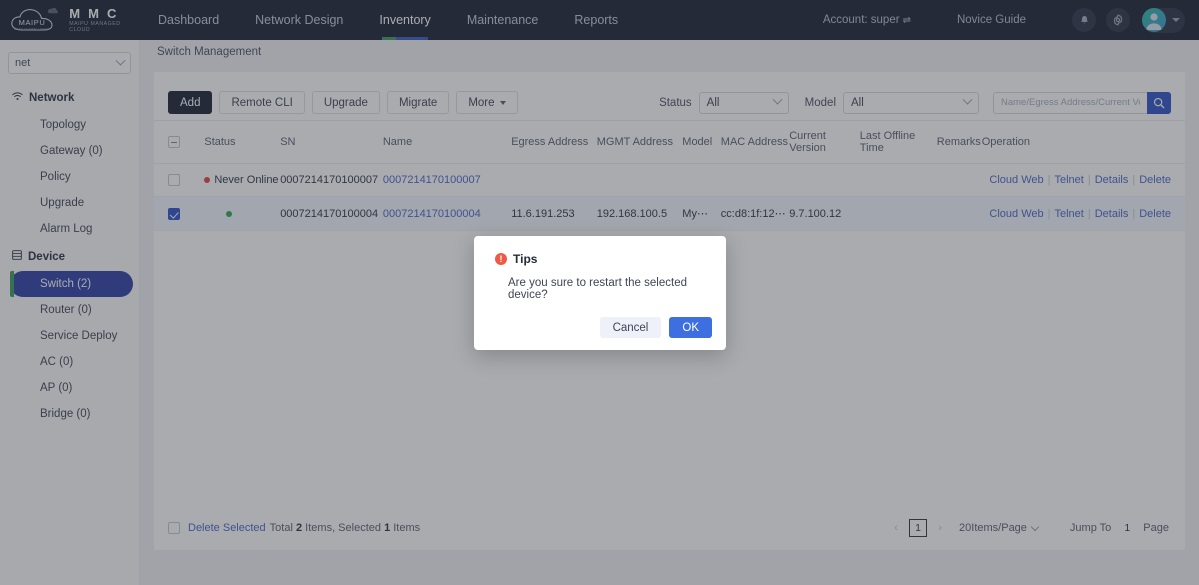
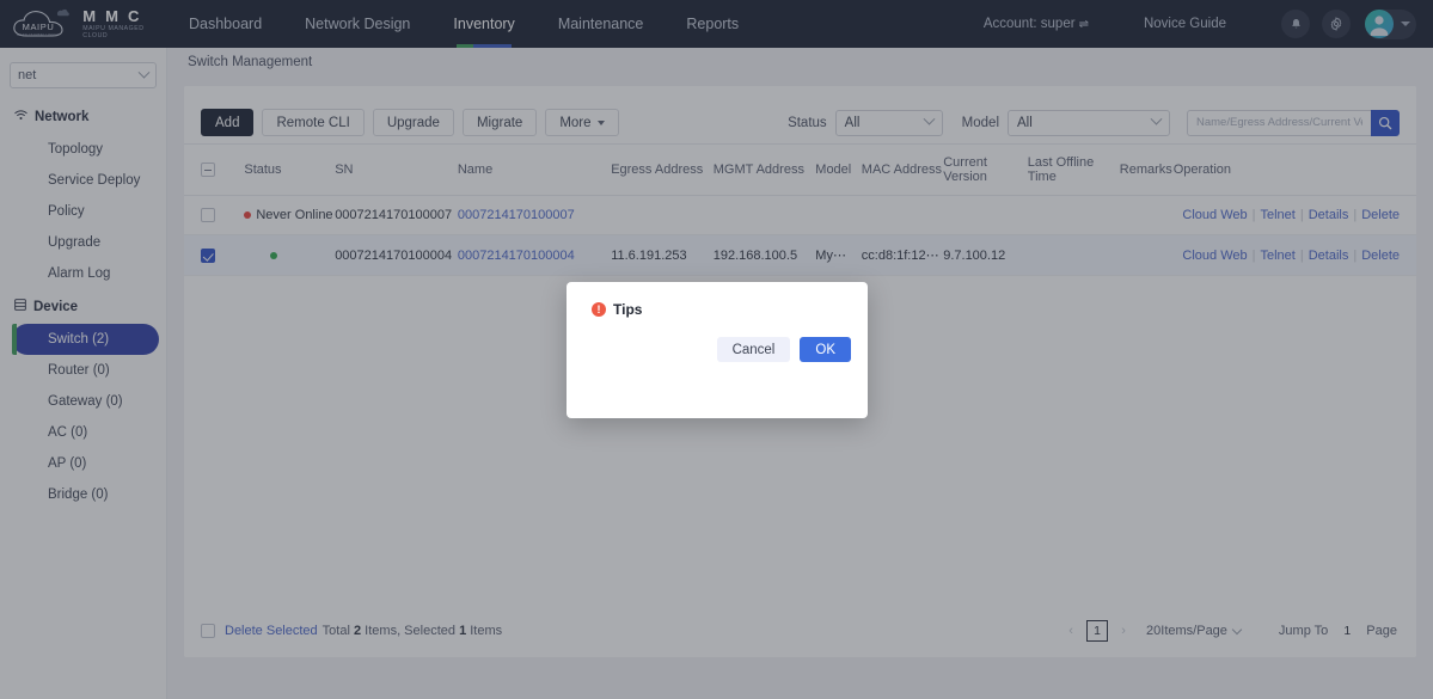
  MAIPU
  M M C
  Dashboard
  Network Design
  Inventory
  Maintenance
  Reports
  Account: super ⇌
  Novice Guide
  net
  Network
  Topology
- Gateway (0)
+ Service Deploy
  Policy
  Upgrade
  Alarm Log
  Device
  Switch (2)
  Router (0)
- Service Deploy
+ Gateway (0)
  AC (0)
  AP (0)
  Bridge (0)
  Switch Management
  Add
  Remote CLI
  Upgrade
  Migrate
  More
  Status
  All
  Model
  All
  Name/Egress Address/Current V
  	Status	SN	Name	Egress Address	MGMT Address	Model	MAC Address	Current Version	Last Offline Time	Remarks	Operation
  	Never Online	0007214170100007	0007214170100007								Cloud Web Telnet | Details Delete
  		0007214170100004	0007214170100004	11.6.191.253	192.168.100.5	My⋯	cc:d8:1f:12⋯	9.7.100.12			Cloud Web Telnet Details Delete
  Delete Selected
  Total
  2
  Items, Selected
  1
  Items
  ‹
  1
  ›
  20Items/Page
  Jump To
  1
  Page
  !
  Tips
- Are you sure to restart the selected device?
  Cancel
  OK
